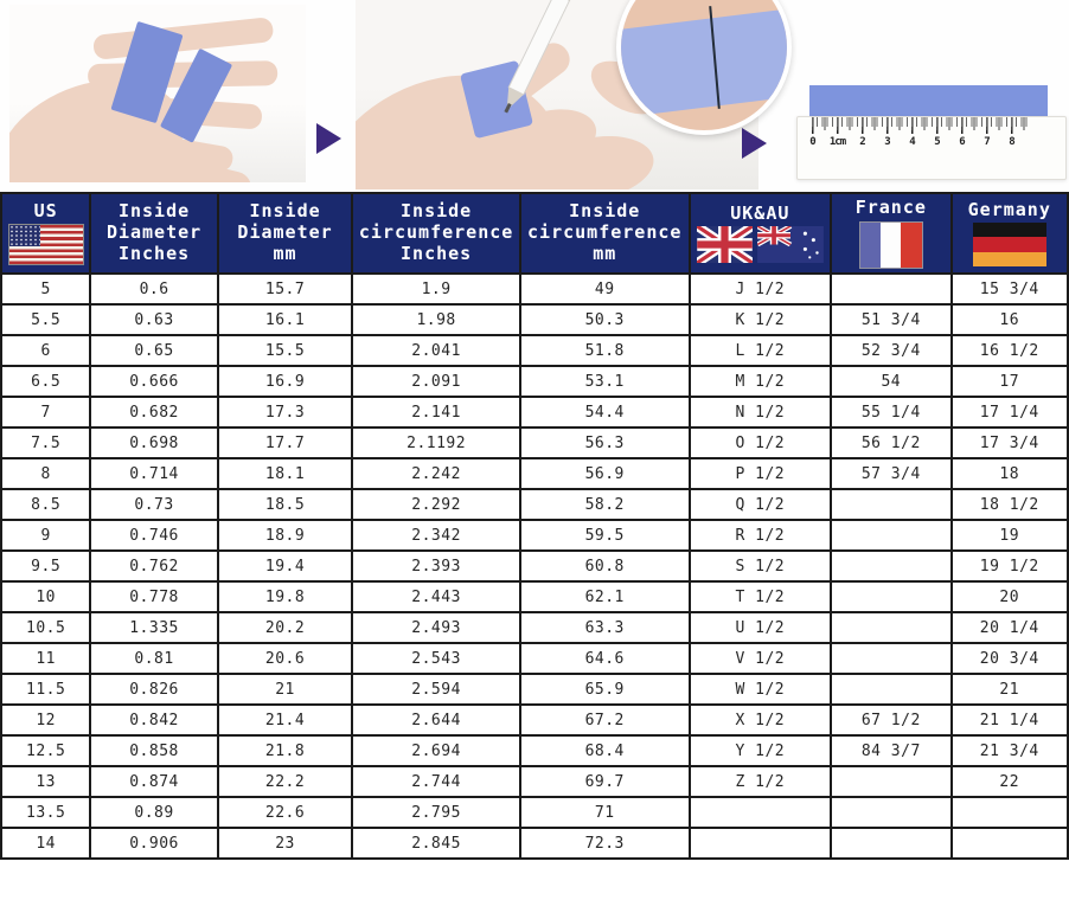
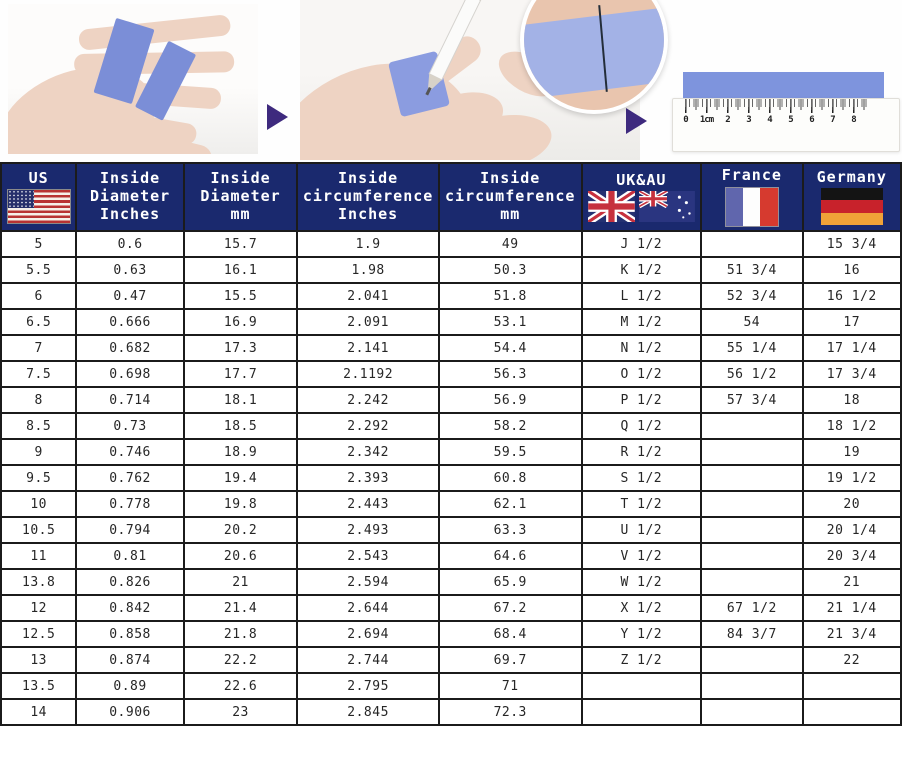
  0
  1cm
  2
  3
  4
  5
  6
  7
  8
  US	Inside Diameter Inches	Inside Diameter mm	Inside circumference Inches	Inside circumference mm	UK&AU	France	Germany
  5	0.6	15.7	1.9	49	J 1/2		15 3/4
  5.5	0.63	16.1	1.98	50.3	K 1/2	51 3/4	16
- 6	0.65	15.5	2.041	51.8	L 1/2	52 3/4	16 1/2
+ 6	0.47	15.5	2.041	51.8	L 1/2	52 3/4	16 1/2
  6.5	0.666	16.9	2.091	53.1	M 1/2	54	17
  7	0.682	17.3	2.141	54.4	N 1/2	55 1/4	17 1/4
  7.5	0.698	17.7	2.1192	56.3	O 1/2	56 1/2	17 3/4
  8	0.714	18.1	2.242	56.9	P 1/2	57 3/4	18
  8.5	0.73	18.5	2.292	58.2	Q 1/2		18 1/2
  9	0.746	18.9	2.342	59.5	R 1/2		19
  9.5	0.762	19.4	2.393	60.8	S 1/2		19 1/2
  10	0.778	19.8	2.443	62.1	T 1/2		20
- 10.5	1.335	20.2	2.493	63.3	U 1/2		20 1/4
+ 10.5	0.794	20.2	2.493	63.3	U 1/2		20 1/4
  11	0.81	20.6	2.543	64.6	V 1/2		20 3/4
- 11.5	0.826	21	2.594	65.9	W 1/2		21
+ 13.8	0.826	21	2.594	65.9	W 1/2		21
  12	0.842	21.4	2.644	67.2	X 1/2	67 1/2	21 1/4
  12.5	0.858	21.8	2.694	68.4	Y 1/2	84 3/7	21 3/4
  13	0.874	22.2	2.744	69.7	Z 1/2		22
  13.5	0.89	22.6	2.795	71
  14	0.906	23	2.845	72.3
